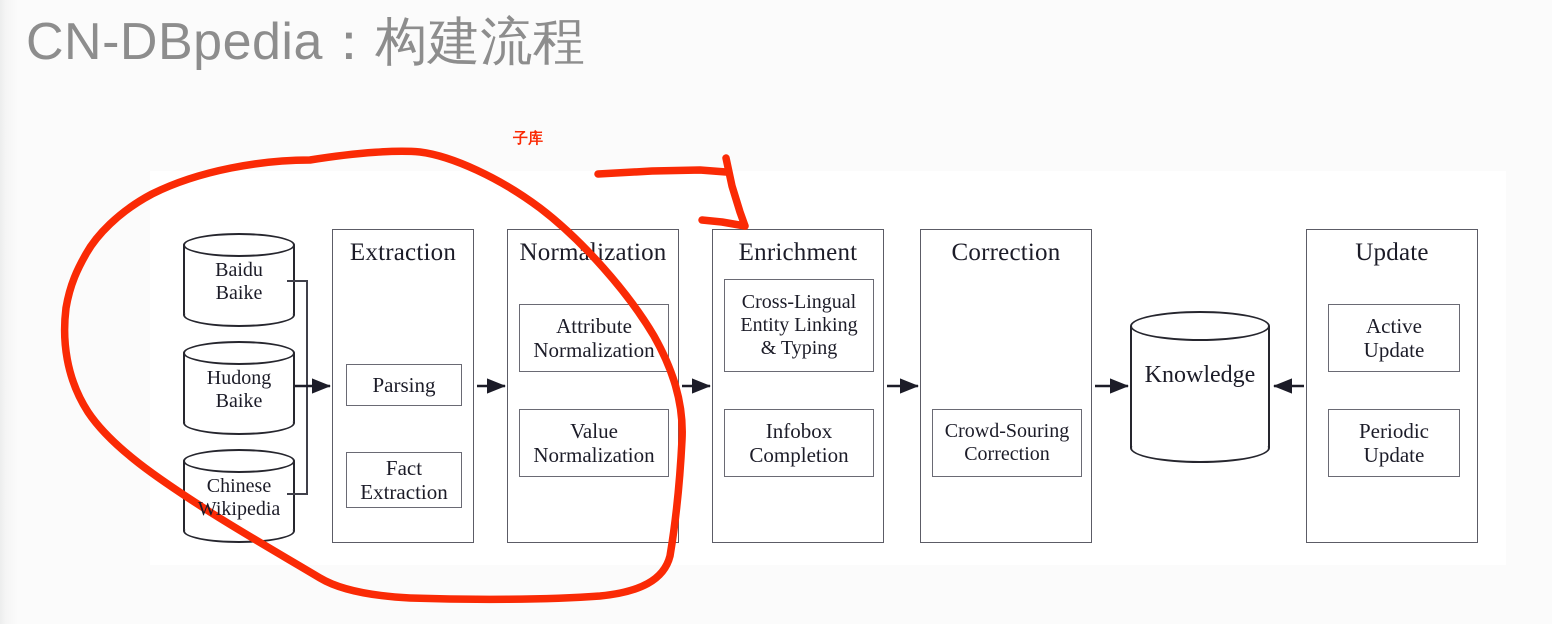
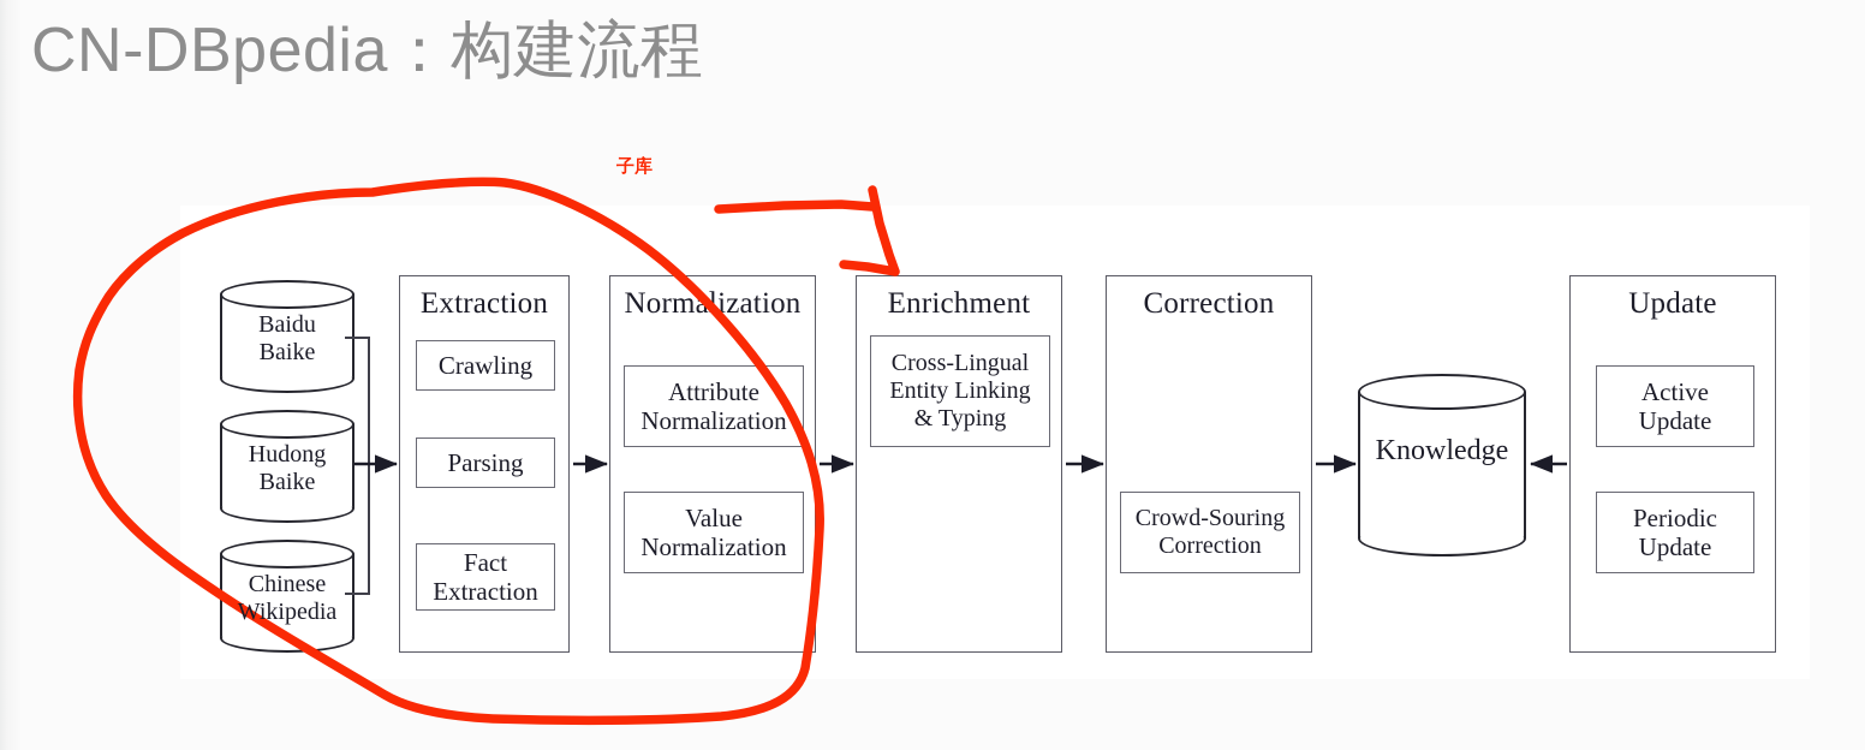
  CN-DBpedia：构建流程
  Baidu
  Baike
  Hudong
  Baike
  Chinese
  Wikipedia
  Extraction
+ Crawling
  Parsing
  Fact
  Extraction
  Normization
  Attribute
  Normalization
  Value
  Normalization
  Enrichment
  Cross-Lingual
  Entity Linking
  & Typing
- Infobox
- Completion
  Correction
  Crowd-Souring
  Correction
  Knowledge
  Update
  Active
  Update
  Periodic
  Update
  子库
